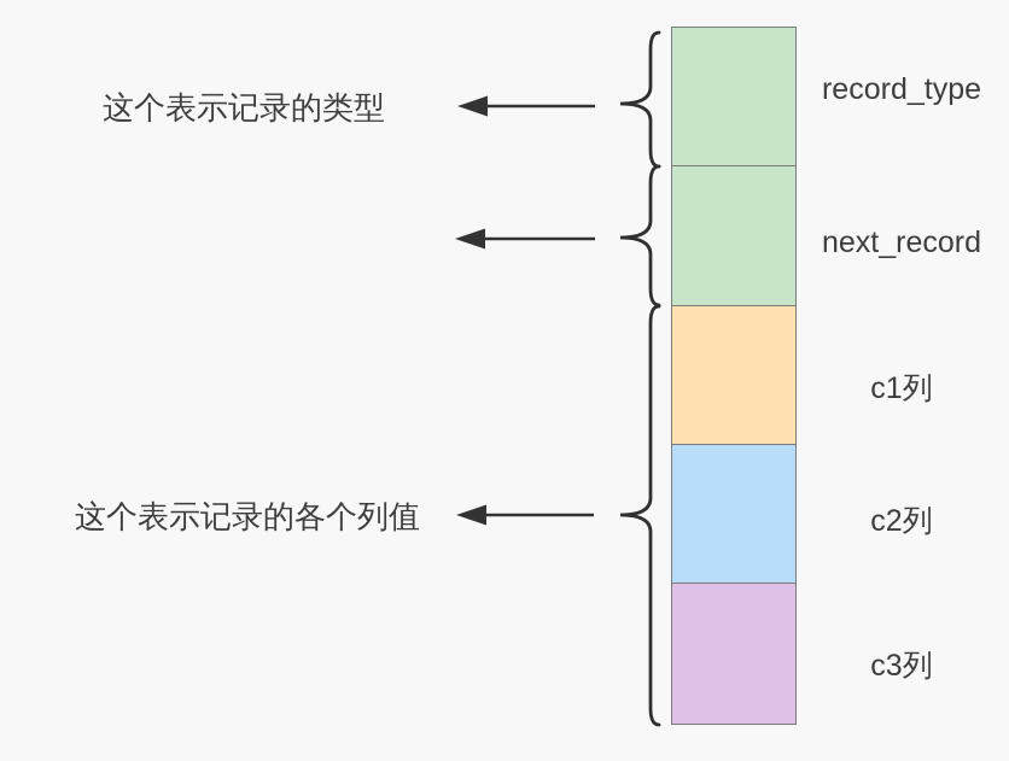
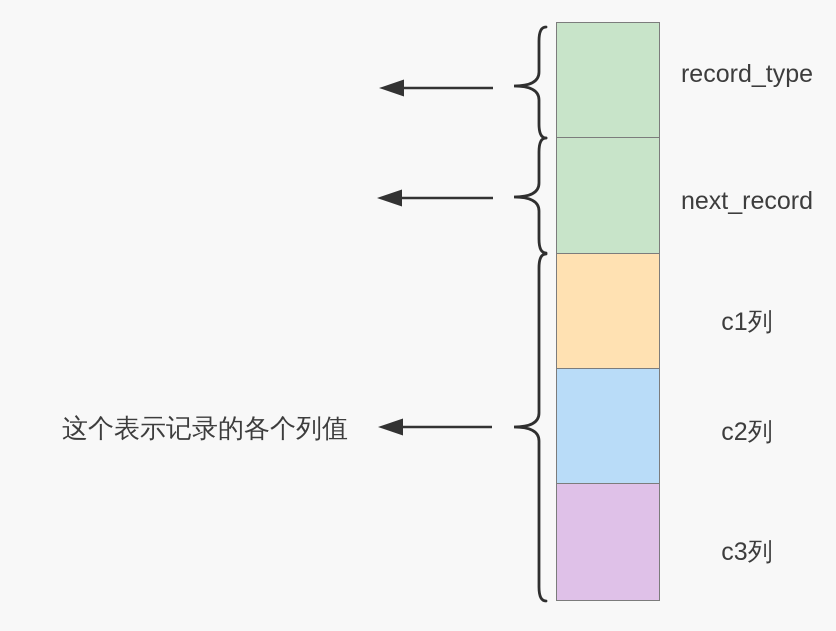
  record_type
  next_record
  c1列
  c2列
  c3列
- 这个表示记录的类型
  这个表示记录的各个列值
